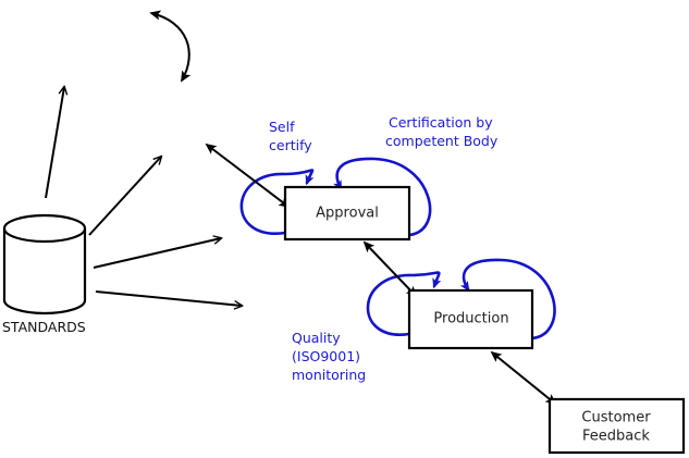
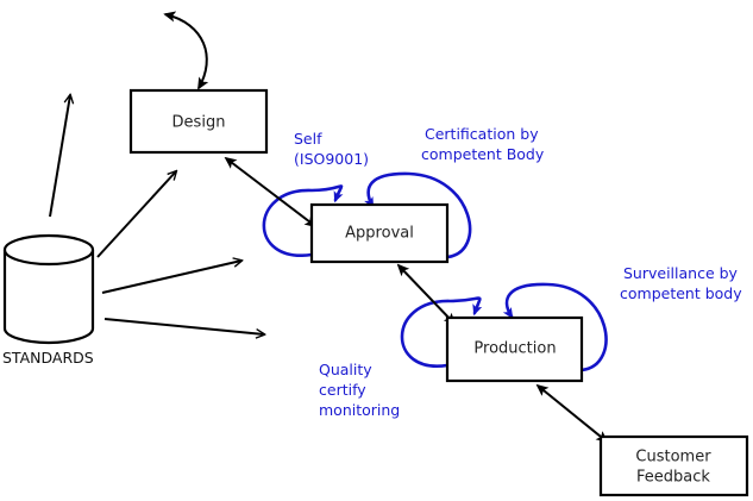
+ Design
  Approval
  Production
  Customer
  Feedback
  STANDARDS
  Self
- certify
+ (ISO9001)
  Certification by
  competent Body
+ Surveillance by
+ competent body
  Quality
- (ISO9001)
+ certify
  monitoring
